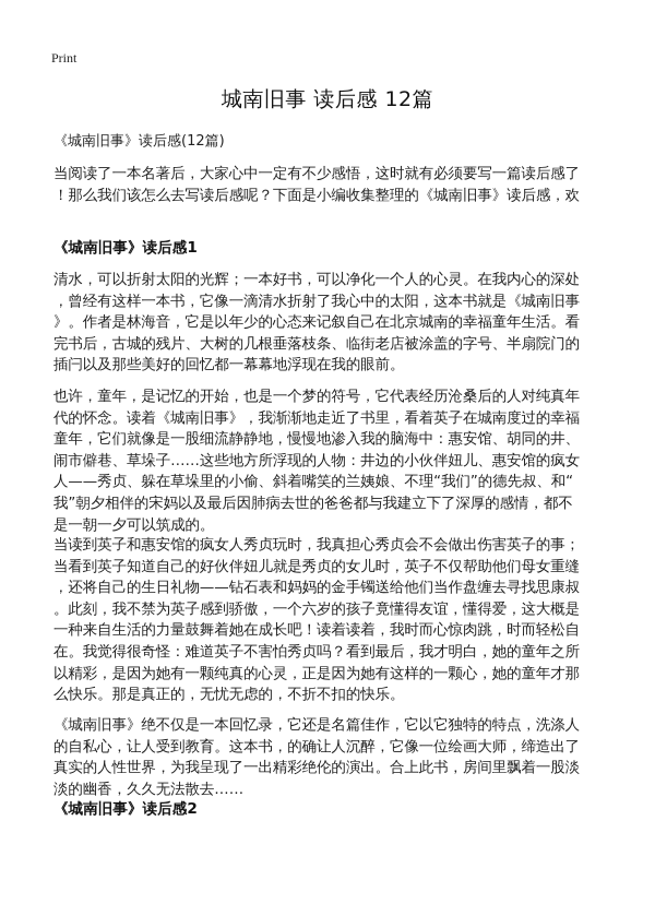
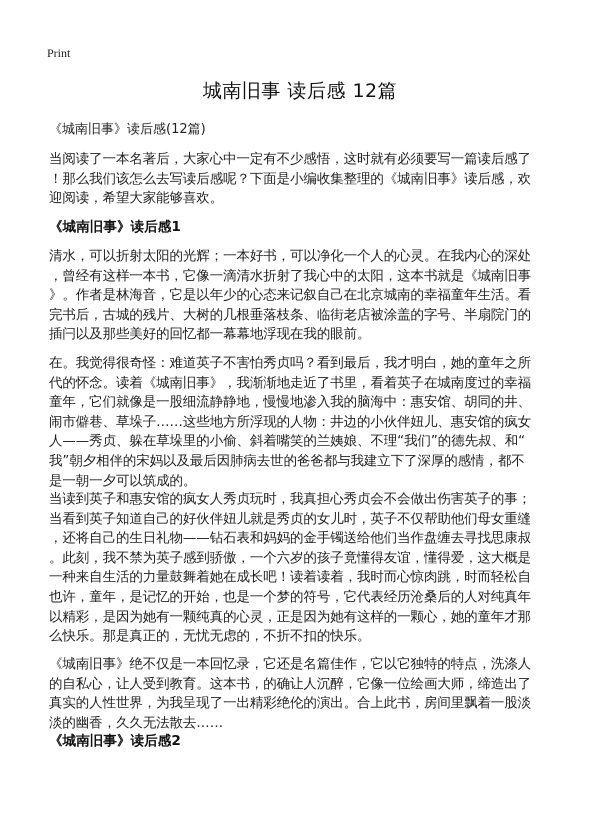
  Print
  城南旧事 读后感 12篇
  《城南旧事》读后感(12篇)
  当阅读了一本名著后，大家心中一定有不少感悟，这时就有必须要写一篇读后感了
  ！那么我们该怎么去写读后感呢？下面是小编收集整理的《城南旧事》读后感，欢
+ 迎阅读，希望大家能够喜欢。
  《城南旧事》读后感1
  清水，可以折射太阳的光辉；一本好书，可以净化一个人的心灵。在我内心的深处
  ，曾经有这样一本书，它像一滴清水折射了我心中的太阳，这本书就是《城南旧事
  》。作者是林海音，它是以年少的心态来记叙自己在北京城南的幸福童年生活。看
  完书后，古城的残片、大树的几根垂落枝条、临街老店被涂盖的字号、半扇院门的
  插闩以及那些美好的回忆都一幕幕地浮现在我的眼前。
- 也许，童年，是记忆的开始，也是一个梦的符号，它代表经历沧桑后的人对纯真年
+ 在。我觉得很奇怪：难道英子不害怕秀贞吗？看到最后，我才明白，她的童年之所
  代的怀念。读着《城南旧事》，我渐渐地走近了书里，看着英子在城南度过的幸福
  童年，它们就像是一股细流静静地，慢慢地渗入我的脑海中：惠安馆、胡同的井、
  闹市僻巷、草垛子……这些地方所浮现的人物：井边的小伙伴妞儿、惠安馆的疯女
  人——秀贞、躲在草垛里的小偷、斜着嘴笑的兰姨娘、不理“我们”的德先叔、和“
  我”朝夕相伴的宋妈以及最后因肺病去世的爸爸都与我建立下了深厚的感情，都不
  是一朝一夕可以筑成的。
  当读到英子和惠安馆的疯女人秀贞玩时，我真担心秀贞会不会做出伤害英子的事；
  当看到英子知道自己的好伙伴妞儿就是秀贞的女儿时，英子不仅帮助他们母女重缝
  ，还将自己的生日礼物——钻石表和妈妈的金手镯送给他们当作盘缠去寻找思康叔
  。此刻，我不禁为英子感到骄傲，一个六岁的孩子竟懂得友谊，懂得爱，这大概是
  一种来自生活的力量鼓舞着她在成长吧！读着读着，我时而心惊肉跳，时而轻松自
- 在。我觉得很奇怪：难道英子不害怕秀贞吗？看到最后，我才明白，她的童年之所
+ 也许，童年，是记忆的开始，也是一个梦的符号，它代表经历沧桑后的人对纯真年
  以精彩，是因为她有一颗纯真的心灵，正是因为她有这样的一颗心，她的童年才那
  么快乐。那是真正的，无忧无虑的，不折不扣的快乐。
  《城南旧事》绝不仅是一本回忆录，它还是名篇佳作，它以它独特的特点，洗涤人
  的自私心，让人受到教育。这本书，的确让人沉醉，它像一位绘画大师，缔造出了
  真实的人性世界，为我呈现了一出精彩绝伦的演出。合上此书，房间里飘着一股淡
  淡的幽香，久久无法散去……
  《城南旧事》读后感2
